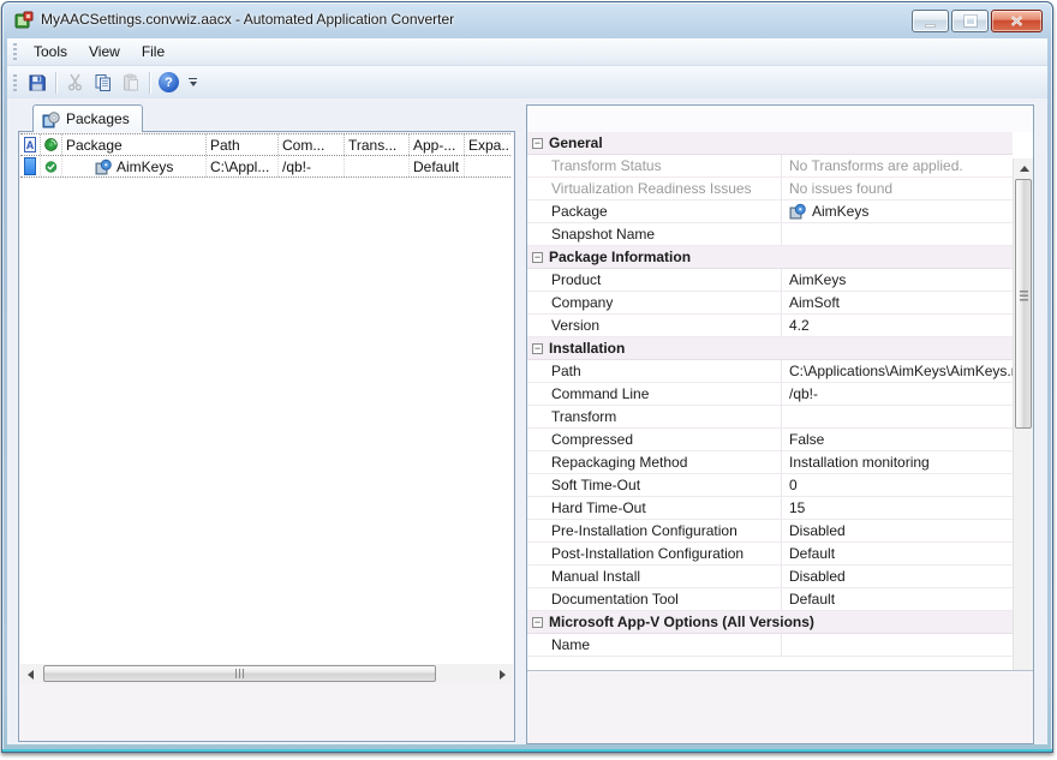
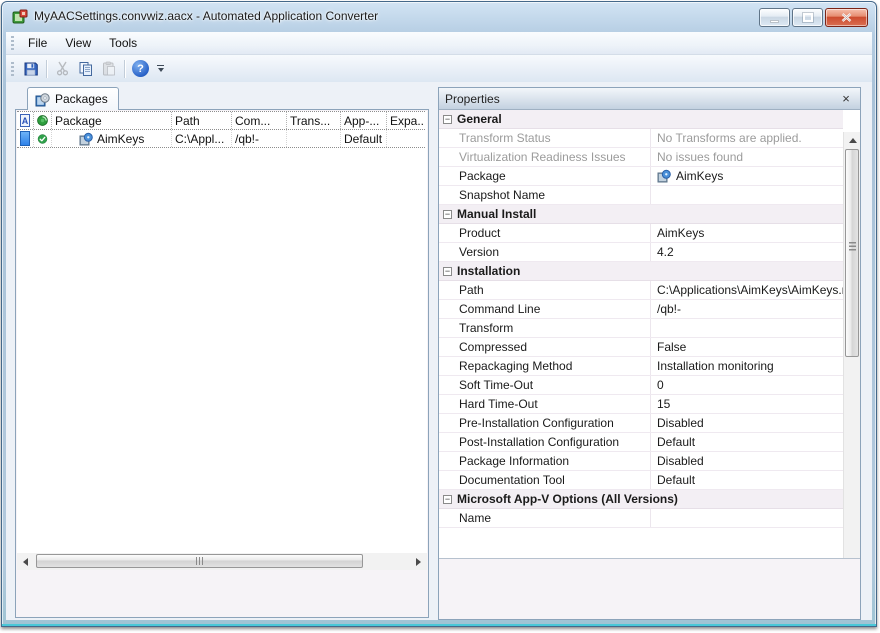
  MyAACSettings.convwiz.aacx - Automated Application Converter
- Tools
+ File
  View
- File
+ Tools
  ?
  Packages
  A
  Package
  Path
  Com...
  Trans...
  App-...
  Expa..
  AimKeys
  C:\Appl...
  /qb!-
  Default
+ Properties
+ ×
  −
  General
  Transform Status
  No Transforms are applied.
  Virtualization Readiness Issues
  No issues found
  Package
  AimKeys
  Snapshot Name
  −
- Package Information
+ Manual Install
  Product
  AimKeys
- Company
- AimSoft
  Version
  4.2
  −
  Installation
  Path
  C:\Applications\AimKeys\AimKeys.
  Command Line
  /qb!-
  Transform
  Compressed
  False
  Repackaging Method
  Installation monitoring
  Soft Time-Out
  0
  Hard Time-Out
  15
  Pre-Installation Configuration
  Disabled
  Post-Installation Configuration
  Default
- Manual Install
+ Package Information
  Disabled
  Documentation Tool
  Default
  −
  Microsoft App-V Options (All Versions)
  Name
